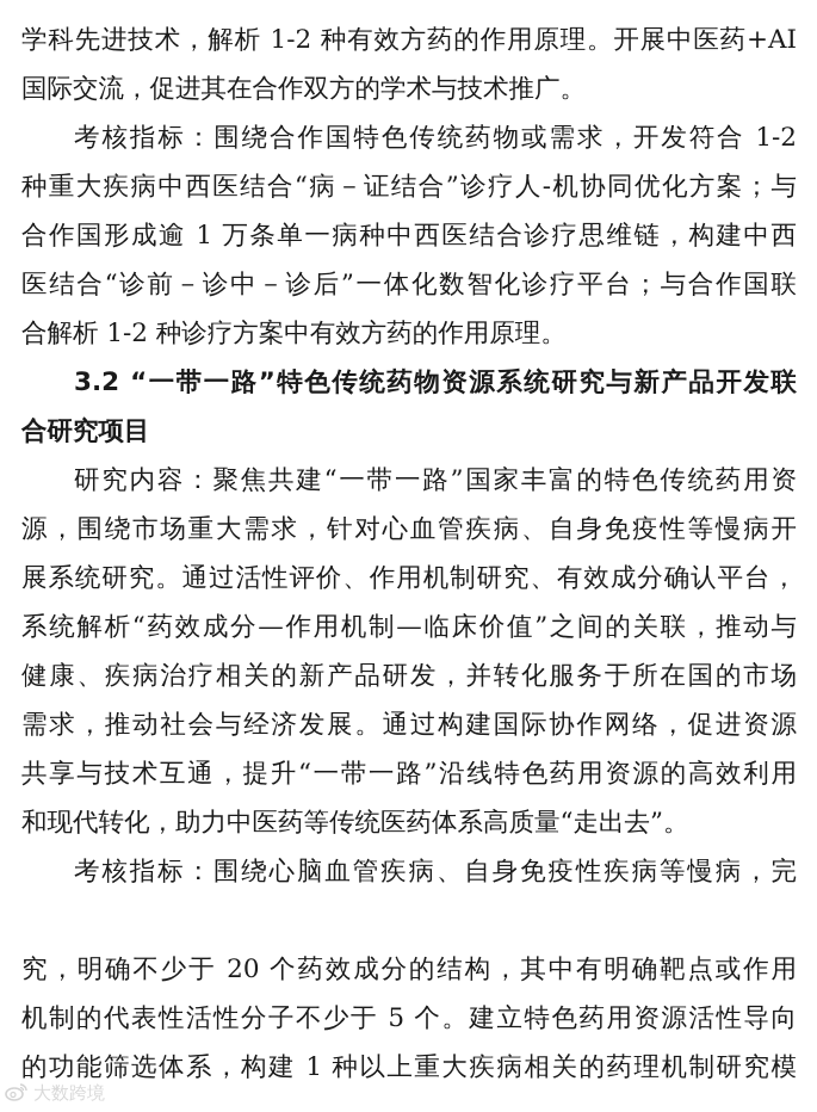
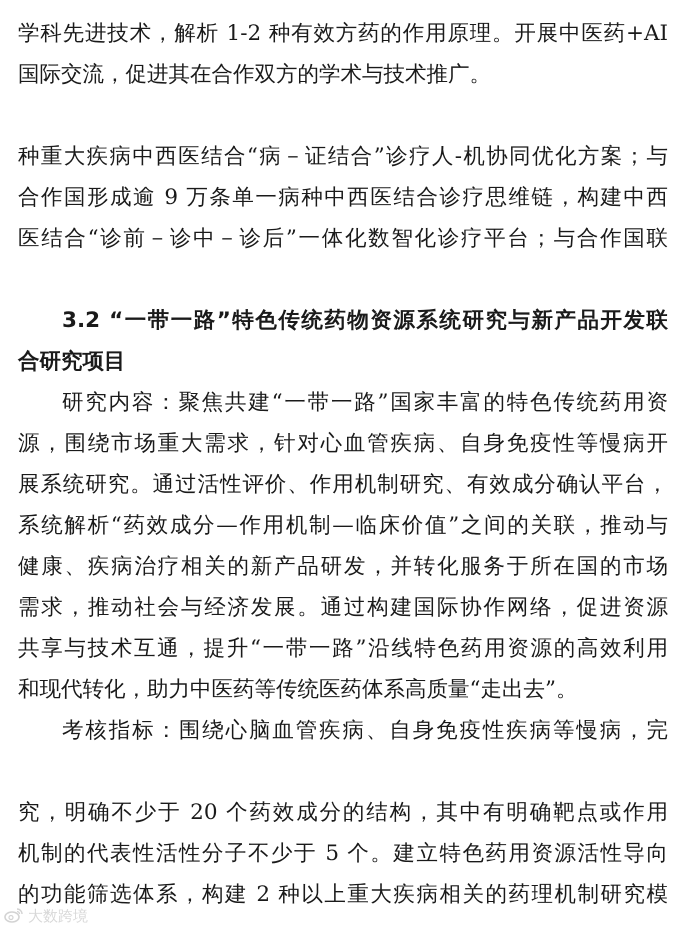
  学科先进技术，解析 1-2 种有效方药的作用原理。开展中医药+AI
  国际交流，促进其在合作双方的学术与技术推广。
- 考核指标：围绕合作国特色传统药物或需求，开发符合 1-2
  种重大疾病中西医结合“病－证结合”诊疗人-机协同优化方案；与
- 合作国形成逾 1 万条单一病种中西医结合诊疗思维链，构建中西
+ 合作国形成逾 9 万条单一病种中西医结合诊疗思维链，构建中西
  医结合“诊前－诊中－诊后”一体化数智化诊疗平台；与合作国联
- 合解析 1-2 种诊疗方案中有效方药的作用原理。
  3.2 “一带一路”特色传统药物资源系统研究与新产品开发联
  合研究项目
  研究内容：聚焦共建“一带一路”国家丰富的特色传统药用资
  源，围绕市场重大需求，针对心血管疾病、自身免疫性等慢病开
  展系统研究。通过活性评价、作用机制研究、有效成分确认平台，
  系统解析“药效成分—作用机制—临床价值”之间的关联，推动与
  健康、疾病治疗相关的新产品研发，并转化服务于所在国的市场
  需求，推动社会与经济发展。通过构建国际协作网络，促进资源
  共享与技术互通，提升“一带一路”沿线特色药用资源的高效利用
  和现代转化，助力中医药等传统医药体系高质量“走出去”。
  考核指标：围绕心脑血管疾病、自身免疫性疾病等慢病，完
  究，明确不少于 20 个药效成分的结构，其中有明确靶点或作用
  机制的代表性活性分子不少于 5 个。建立特色药用资源活性导向
- 的功能筛选体系，构建 1 种以上重大疾病相关的药理机制研究模
+ 的功能筛选体系，构建 2 种以上重大疾病相关的药理机制研究模
  大数跨境
